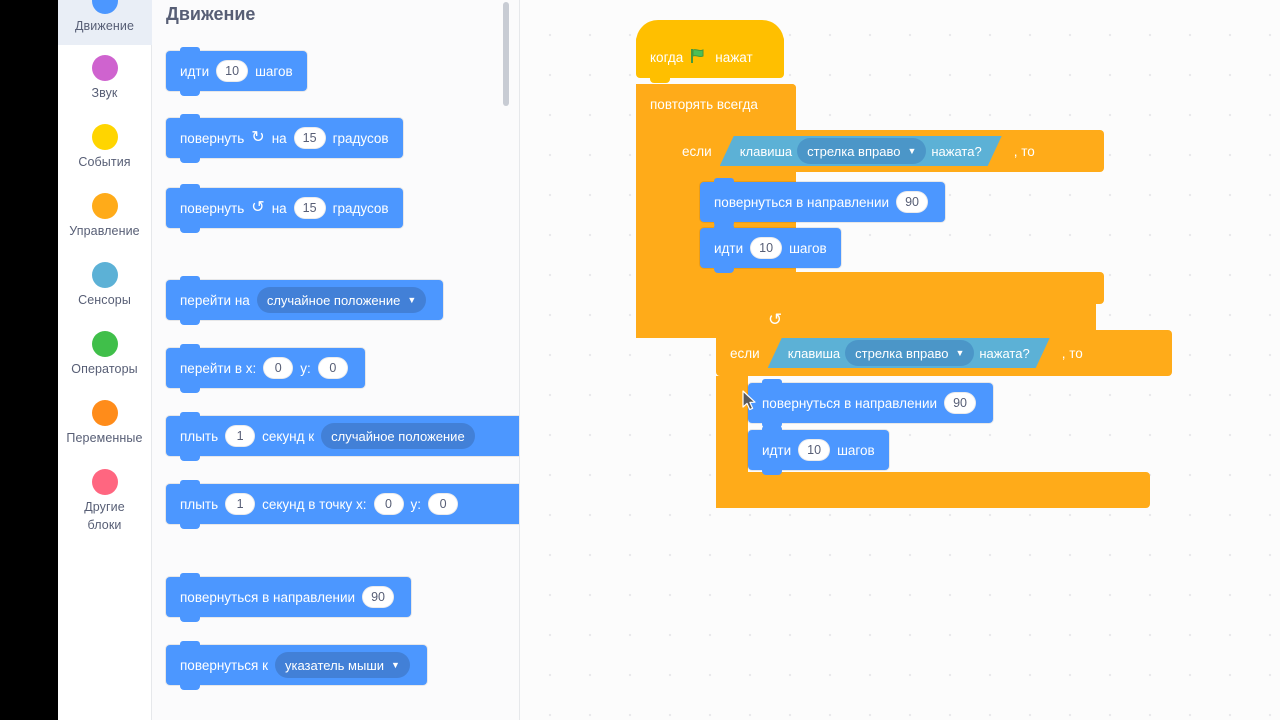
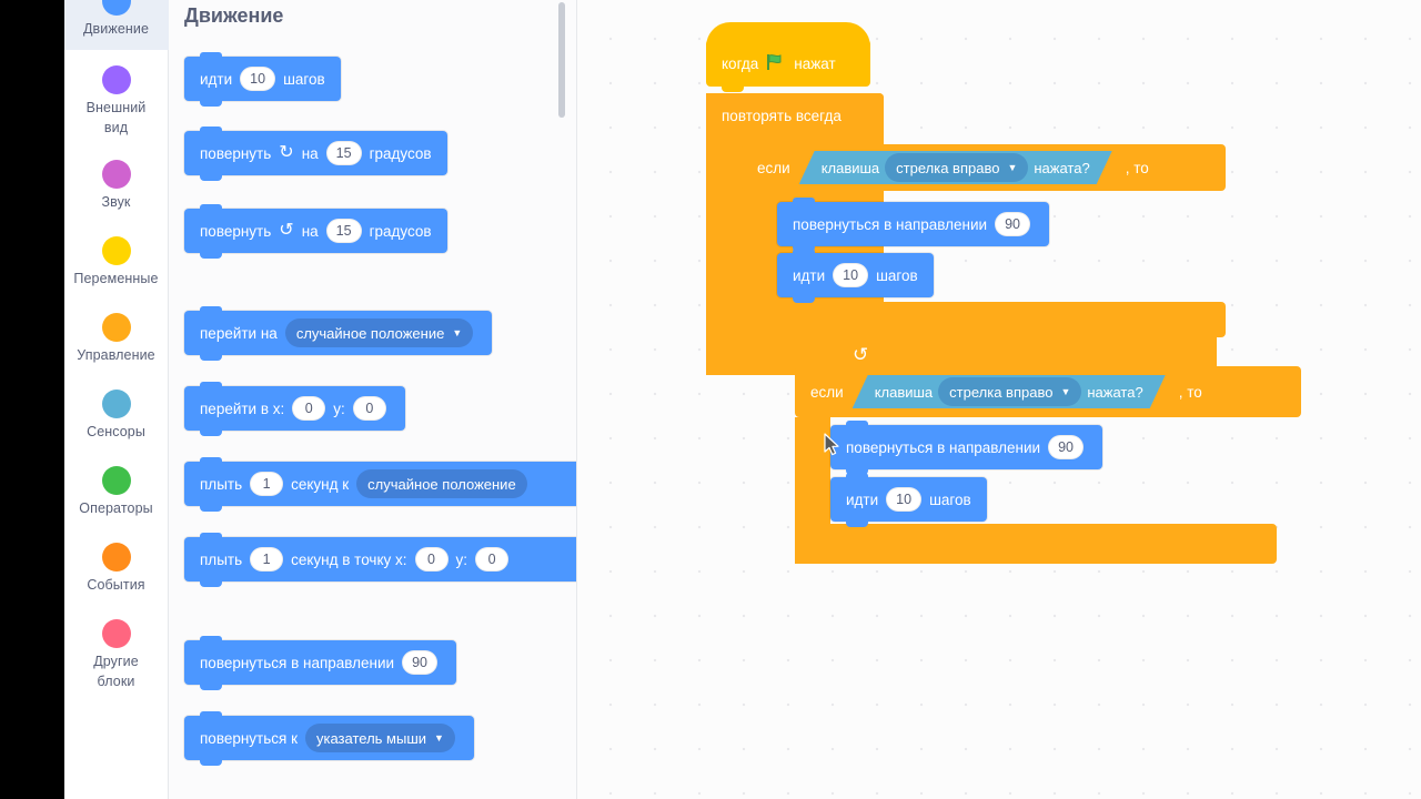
  Движение
+ Внешний
+ вид
  Звук
- События
+ Переменные
  Управление
  Сенсоры
  Операторы
- Переменные
+ События
  Другие
  блоки
  Движение
  идти
  10
  шагов
  повернуть
  ↻
  на
  15
  градусов
  повернуть
  ↺
  на
  15
  градусов
  перейти на
  случайное положение
  ▼
  перейти в x:
  0
  y:
  0
  плыть
  1
  секунд к
  случайное положение
  плыть
  1
  секунд в точку x:
  0
  y:
  0
  повернуться в направлении
  90
  повернуться к
  указатель мыши
  ▼
  когда
  нажат
  повторять всегда
  если
  клавиша
  стрелка вправо
  ▼
  нажата?
  , то
  повернуться в направлении
  90
  идти
  10
  шагов
  если
  клавиша
  стрелка вправо
  ▼
  нажата?
  , то
  повернуться в направлении
  90
  идти
  10
  шагов
